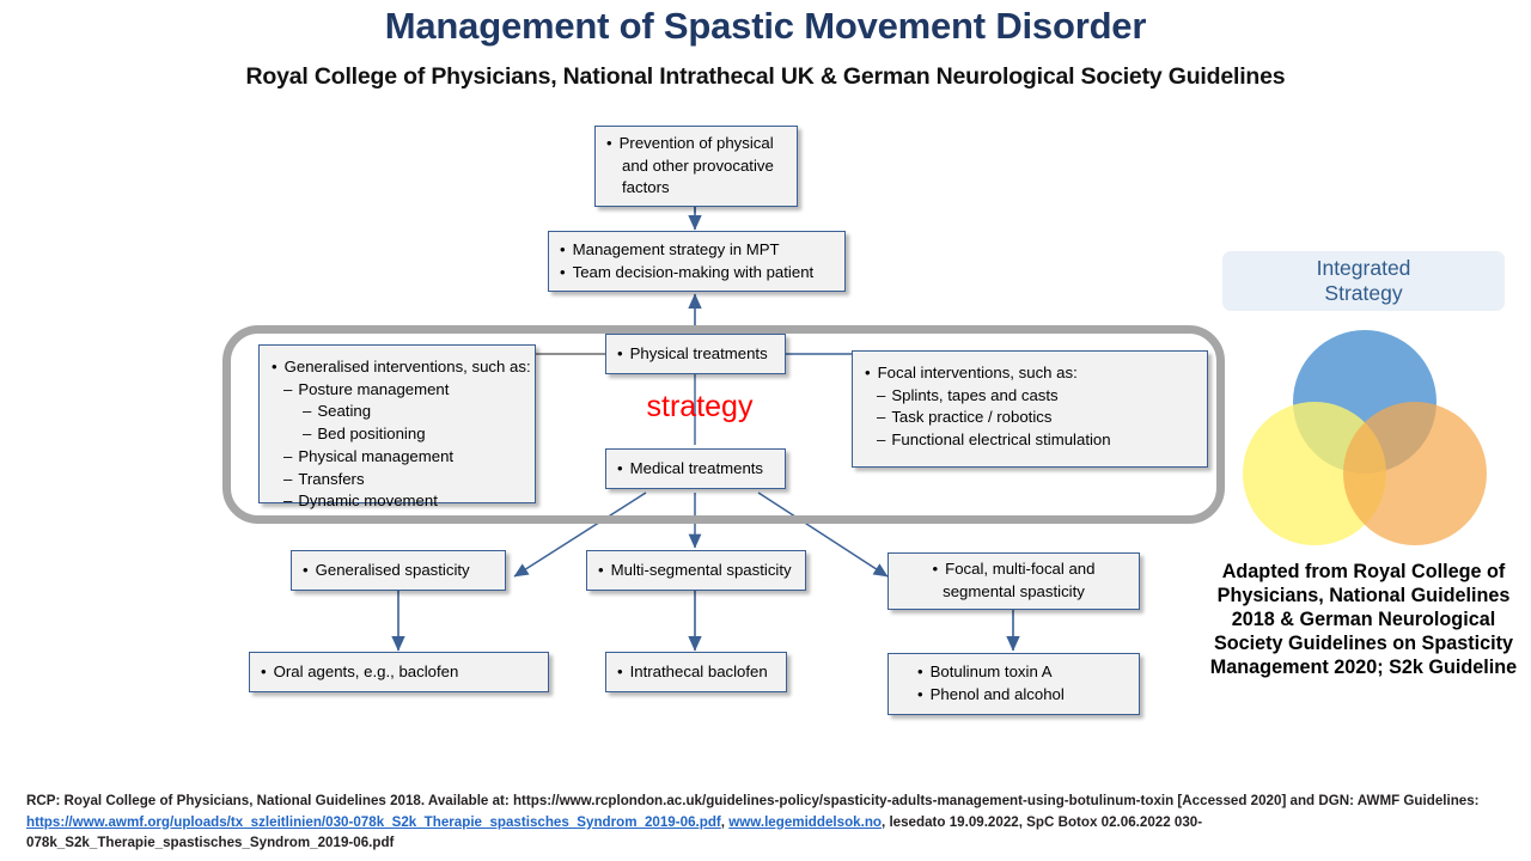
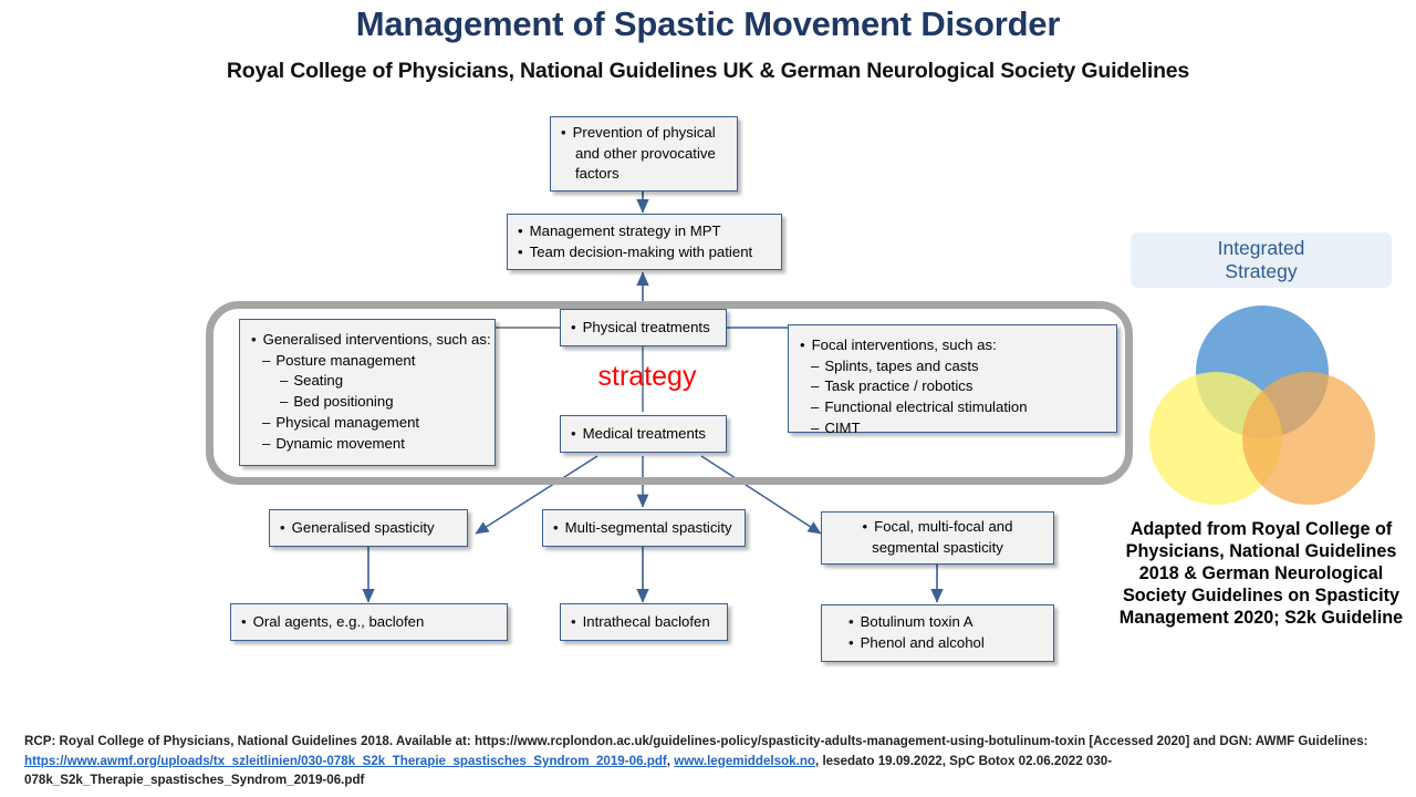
  Management of Spastic Movement Disorder
- Royal College of Physicians, National Intrathecal UK & German Neurological Society Guidelines
+ Royal College of Physicians, National Guidelines UK & German Neurological Society Guidelines
  Prevention of physical
  and other provocative
  factors
  Management strategy in MPT
  Team decision-making with patient
  Physical treatments
  Medical treatments
  Generalised interventions, such as:
  Posture management
  Seating
  Bed positioning
  Physical management
- Transfers
  Dynamic movement
  Focal interventions, such as:
  Splints, tapes and casts
  Task practice / robotics
  Functional electrical stimulation
+ CIMT
  Generalised spasticity
  Multi-segmental spasticity
  Focal, multi-focal and
  segmental spasticity
  Oral agents, e.g., baclofen
  Intrathecal baclofen
  Botulinum toxin A
  Phenol and alcohol
  strategy
  Integrated
  Strategy
  Adapted from Royal College of Physicians, National Guidelines 2018 & German Neurological Society Guidelines on Spasticity Management 2020; S2k Guideline
  RCP: Royal College of Physicians, National Guidelines 2018. Available at: https://www.rcplondon.ac.uk/guidelines-policy/spasticity-adults-management-using-botulinum-toxin [Accessed 2020] and DGN: AWMF Guidelines: https://www.awmf.org/uploads/tx_szleitlinien/030-078k_S2k_Therapie_spastisches_Syndrom_2019-06.pdf, www.legemiddelsok.no, lesedato 19.09.2022, SpC Botox 02.06.2022 030-078k_S2k_Therapie_spastisches_Syndrom_2019-06.pdf
